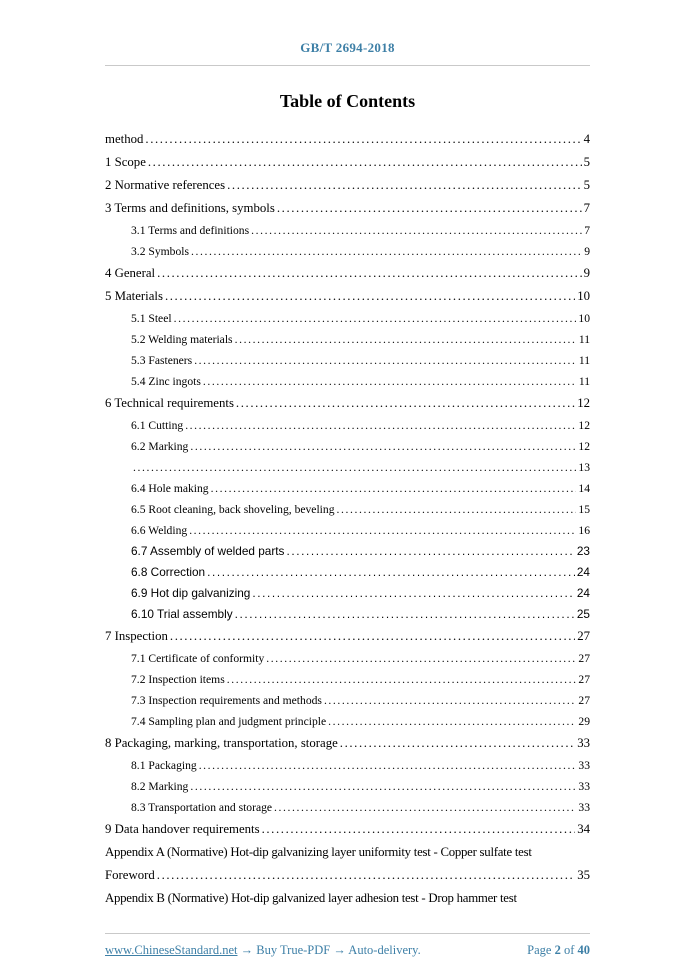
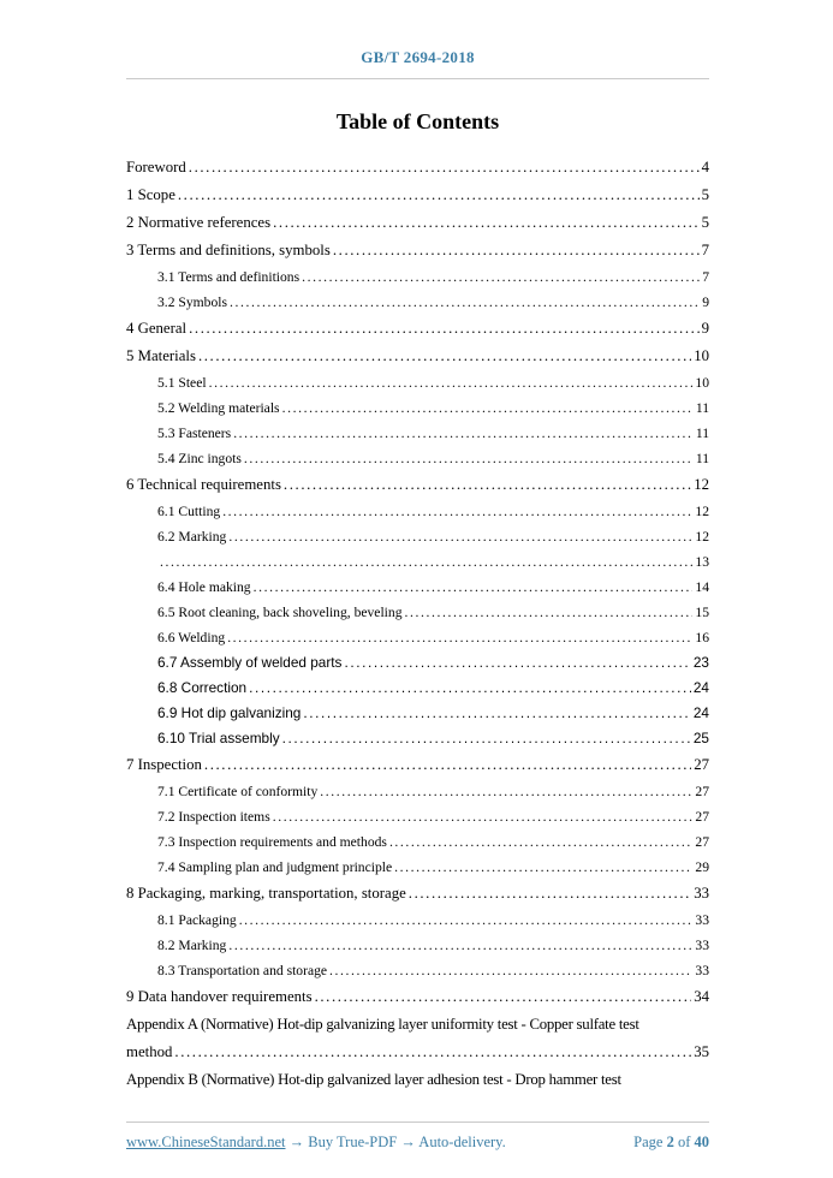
  GB/T 2694-2018
  Table of Contents
- method
+ Foreword
  4
  1 Scope
  5
  2 Normative references
  5
  3 Terms and definitions, symbols
  7
  3.1 Terms and definitions
  7
  3.2 Symbols
  9
  4 General
  9
  5 Materials
  10
  5.1 Steel
  10
  5.2 Welding materials
  11
  5.3 Fasteners
  11
  5.4 Zinc ingots
  11
  6 Technical requirements
  12
  6.1 Cutting
  12
  6.2 Marking
  12
  13
  6.4 Hole making
  14
  6.5 Root cleaning, back shoveling, beveling
  15
  6.6 Welding
  16
  6.7 Assembly of welded parts
  23
  6.8 Correction
  24
  6.9 Hot dip galvanizing
  24
  6.10 Trial assembly
  25
  7 Inspection
  27
  7.1 Certificate of conformity
  27
  7.2 Inspection items
  27
  7.3 Inspection requirements and methods
  27
  7.4 Sampling plan and judgment principle
  29
  8 Packaging, marking, transportation, storage
  33
  8.1 Packaging
  33
  8.2 Marking
  33
  8.3 Transportation and storage
  33
  9 Data handover requirements
  34
  Appendix A (Normative) Hot-dip galvanizing layer uniformity test - Copper sulfate test
- Foreword
+ method
  35
  Appendix B (Normative) Hot-dip galvanized layer adhesion test - Drop hammer test
  www.ChineseStandard.net → Buy True-PDF → Auto-delivery.
  Page 2 of 40
